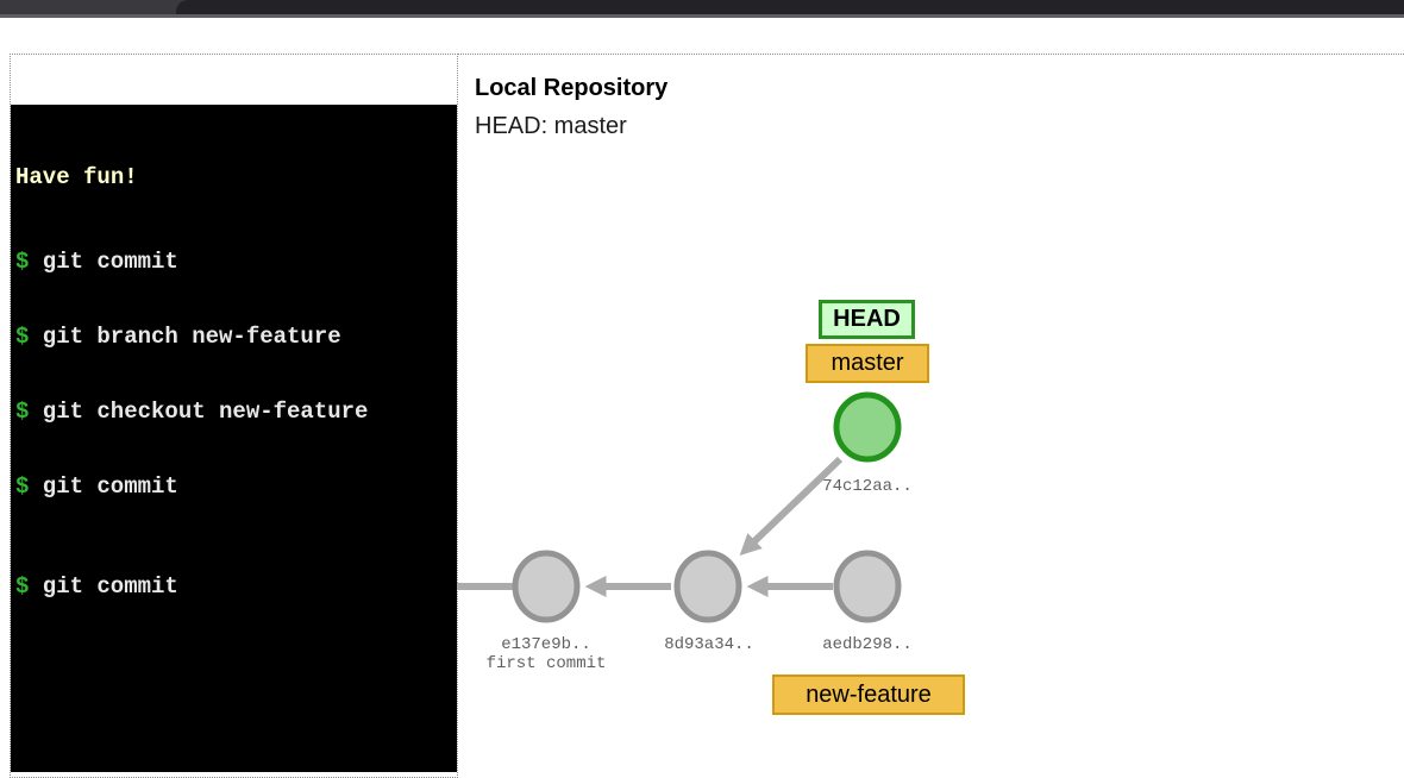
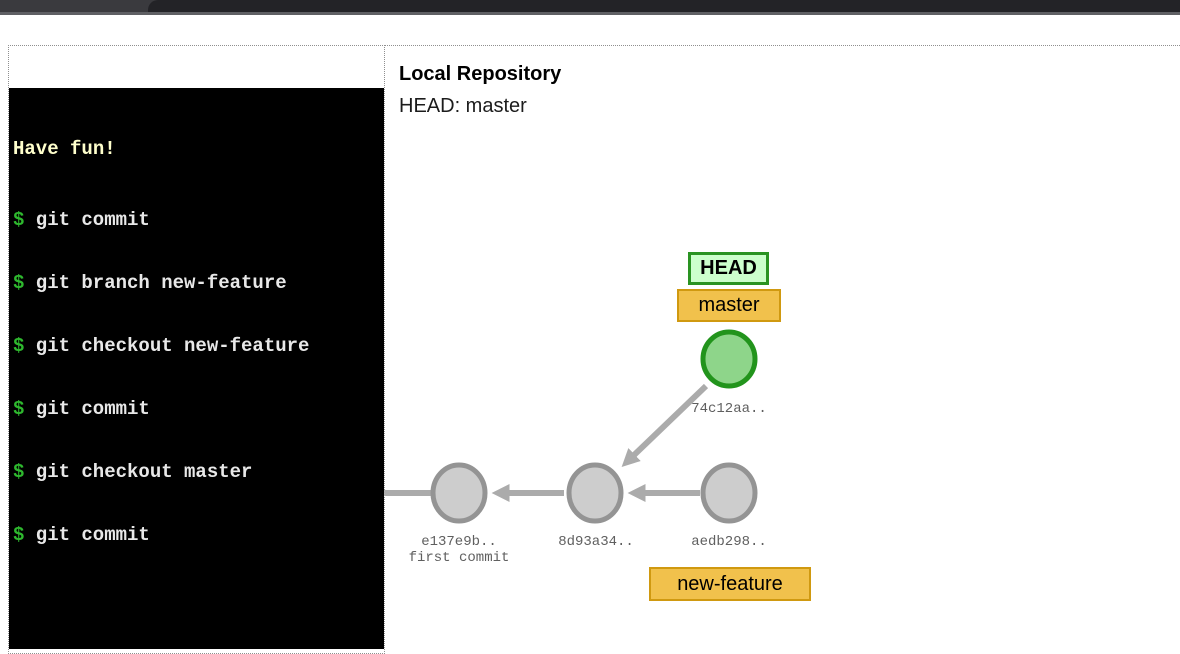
  Have fun!
  $ git commit
  $ git branch new-feature
  $ git checkout new-feature
  $ git commit
+ $ git checkout master
  $ git commit
  Local Repository
  HEAD: master
  74c12aa..
  e137e9b..
  first commit
  8d93a34..
  aedb298..
  HEAD
  master
  new-feature
